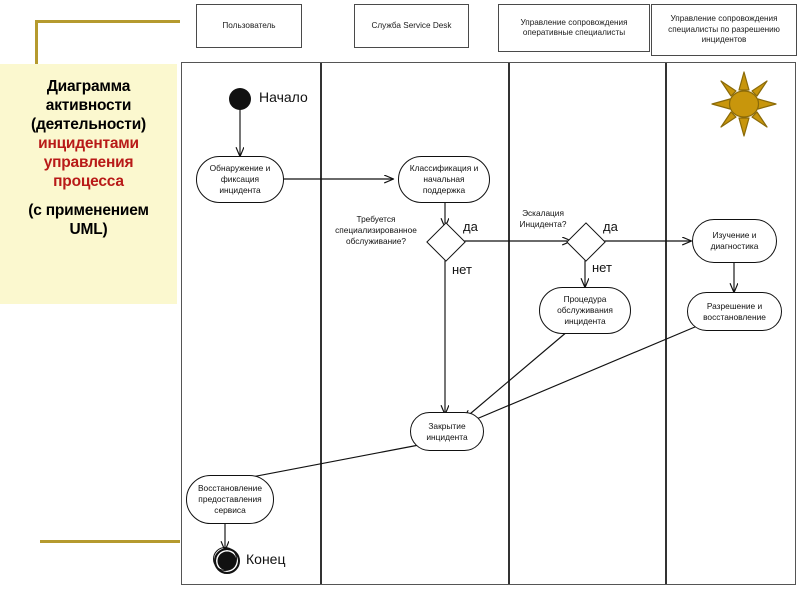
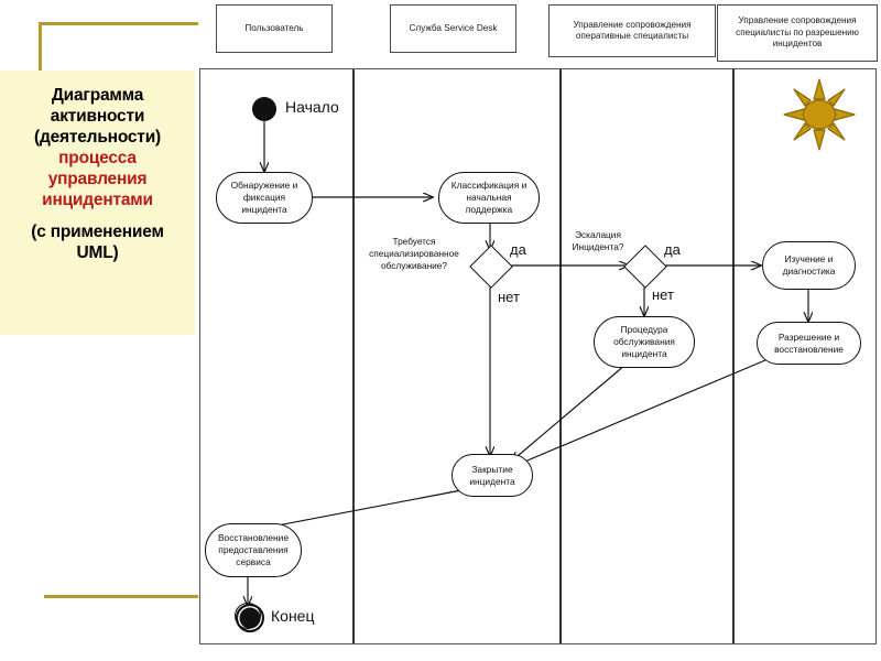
  Диаграмма
  активности
  (деятельности)
- инцидентами
+ процесса
  управления
- процесса
+ инцидентами
  (с применением
  UML)
  Пользователь
  Служба Service Desk
  Управление сопровождения оперативные специалисты
  Управление сопровождения специалисты по разрешению инцидентов
  Начало
  Обнаружение и фиксация инцидента
  Классификация и начальная поддержка
  Процедура обслуживания инцидента
  Изучение и диагностика
  Разрешение и восстановление
  Закрытие инцидента
  Восстановление предоставления сервиса
  Требуется специализированное обслуживание?
  да
  нет
  Эскалация Инцидента?
  да
  нет
  Конец
